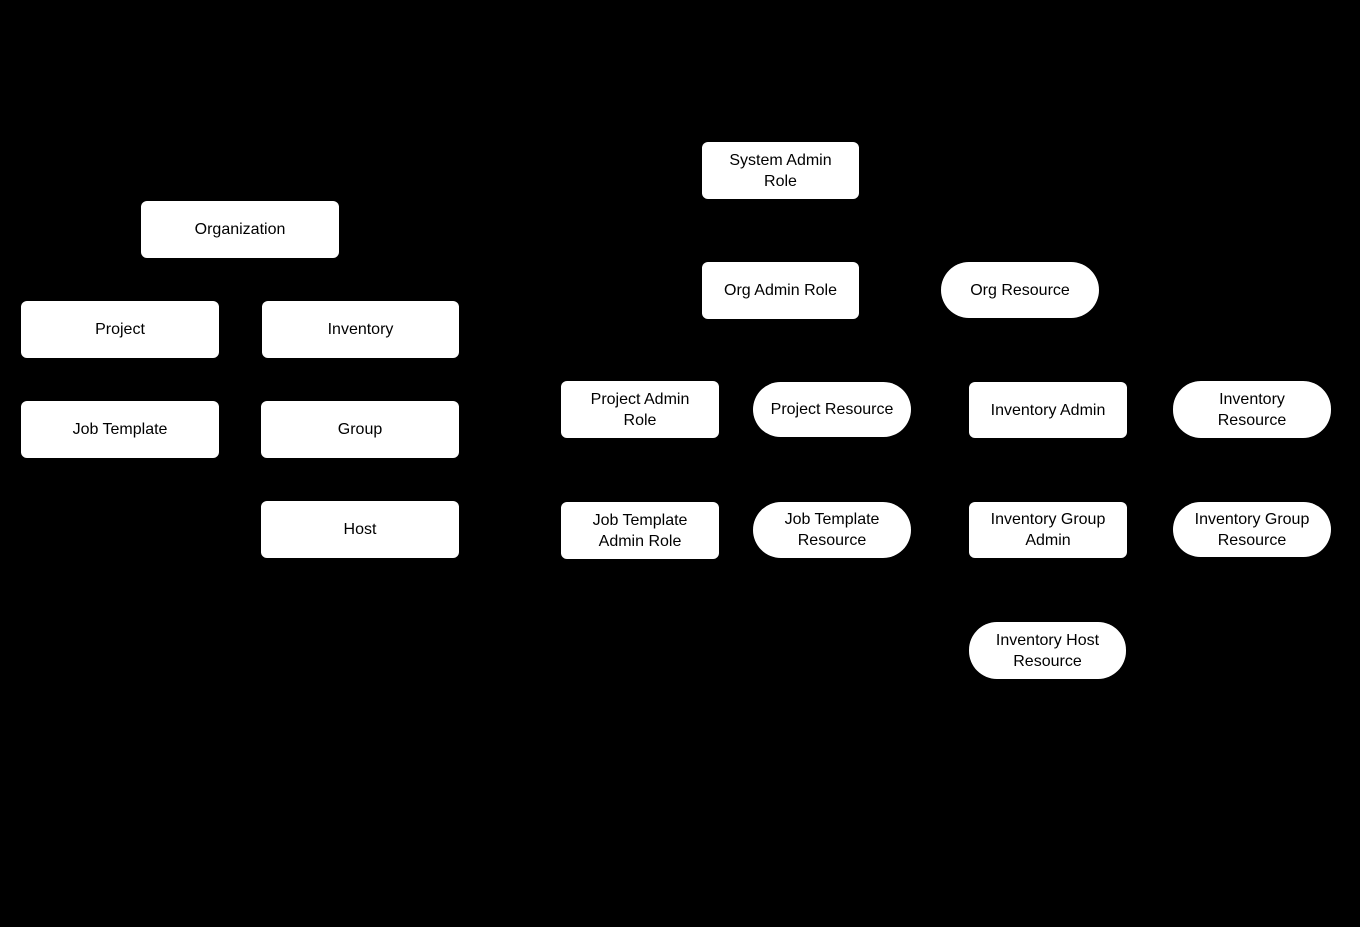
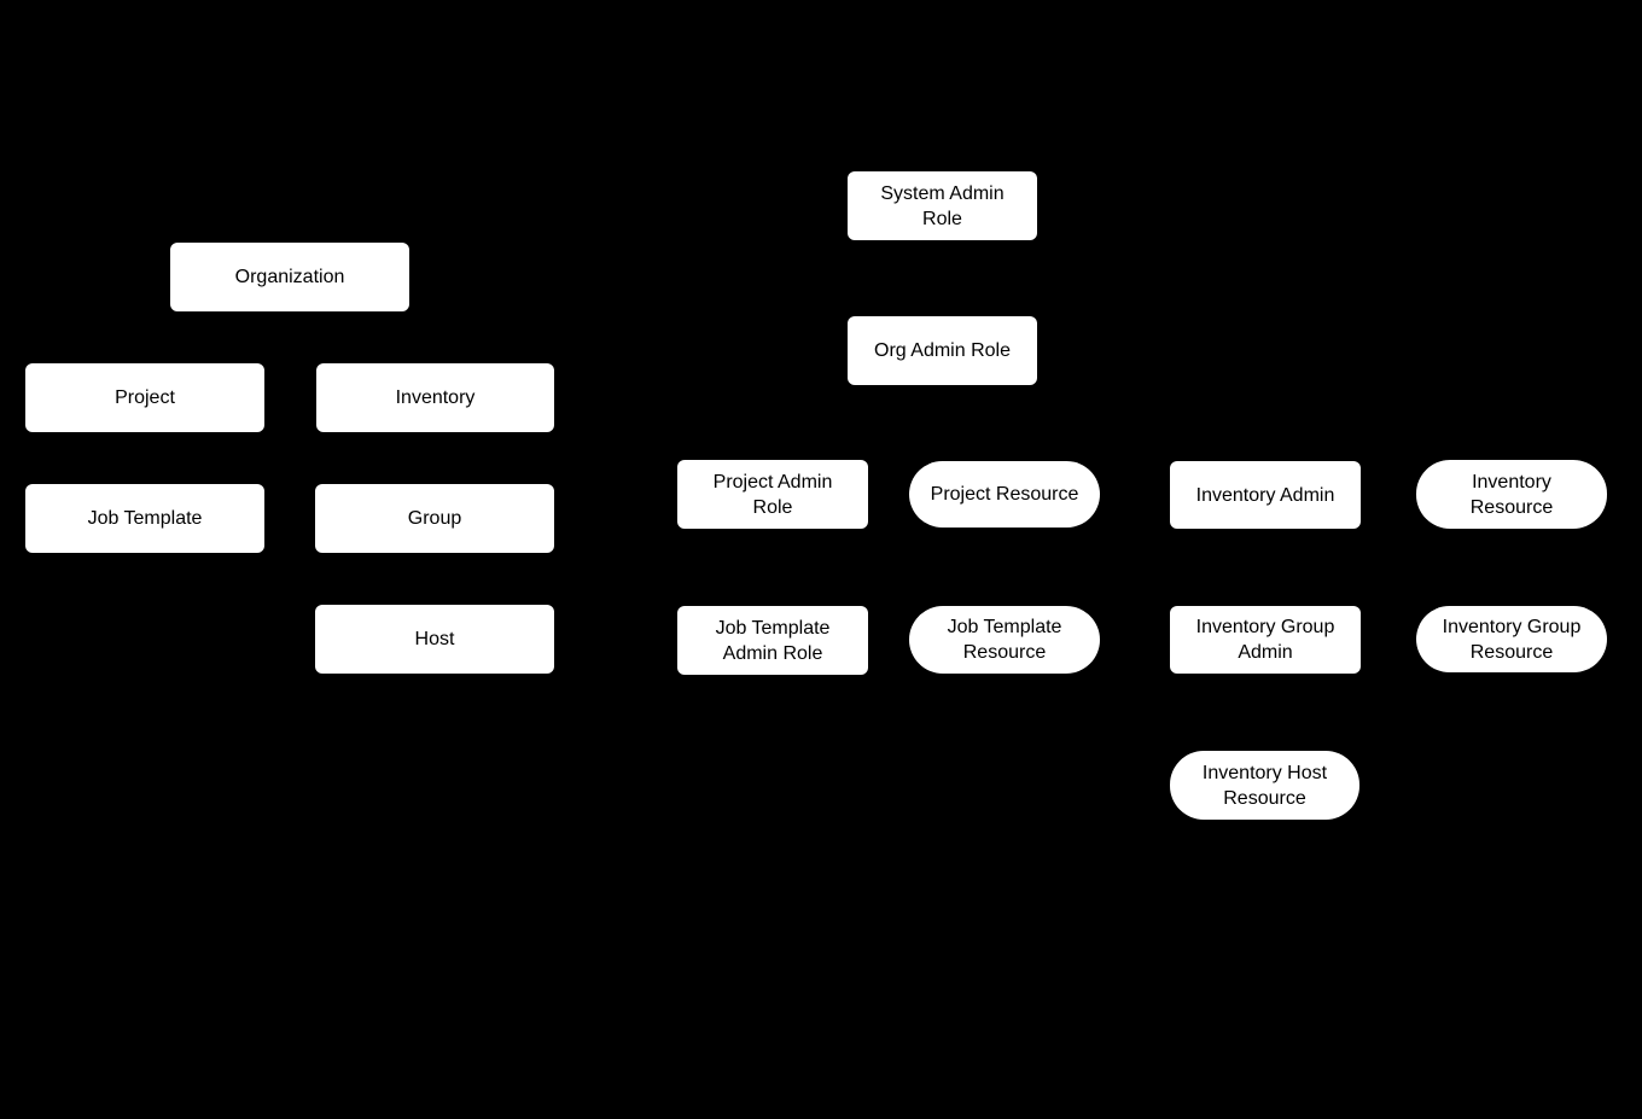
  Organization
  Project
  Inventory
  Job Template
  Group
  Host
  System Admin
  Role
  Org Admin Role
- Org Resource
  Project Admin
  Role
  Project Resource
  Inventory Admin
  Inventory
  Resource
  Job Template
  Admin Role
  Job Template
  Resource
  Inventory Group
  Admin
  Inventory Group
  Resource
  Inventory Host
  Resource
